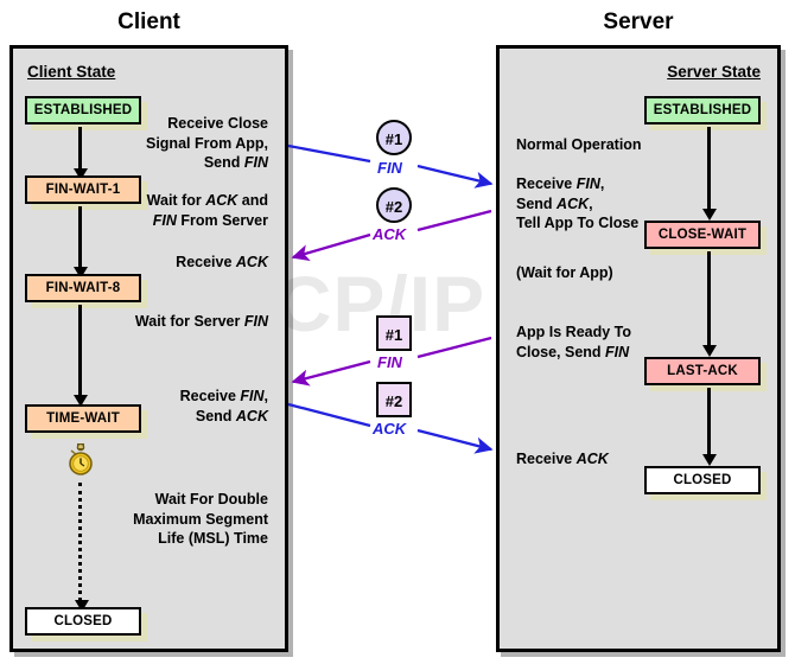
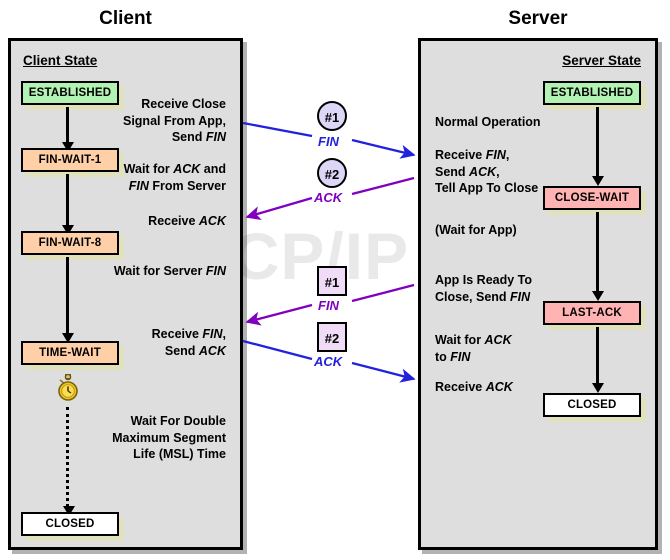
  Client
  Server
  Client State
  ESTABLISHED
  FIN-WAIT-1
  FIN-WAIT-8
  TIME-WAIT
  CLOSED
  Receive Close
  Signal From App,
  Send FIN
  Wait for ACK and
  FIN From Server
  Receive ACK
  Wait for Server FIN
  Receive FIN,
  Send ACK
  Wait For Double
  Maximum Segment
  Life (MSL) Time
  Server State
  ESTABLISHED
  CLOSE-WAIT
  LAST-ACK
  CLOSED
  Normal Operation
  Receive FIN,
  Send ACK,
  Tell App To Close
  (Wait for App)
  App Is Ready To
  Close, Send FIN
+ Wait for ACK
+ to FIN
  Receive ACK
  #1
  FIN
  #2
  ACK
  #1
  FIN
  #2
  ACK
